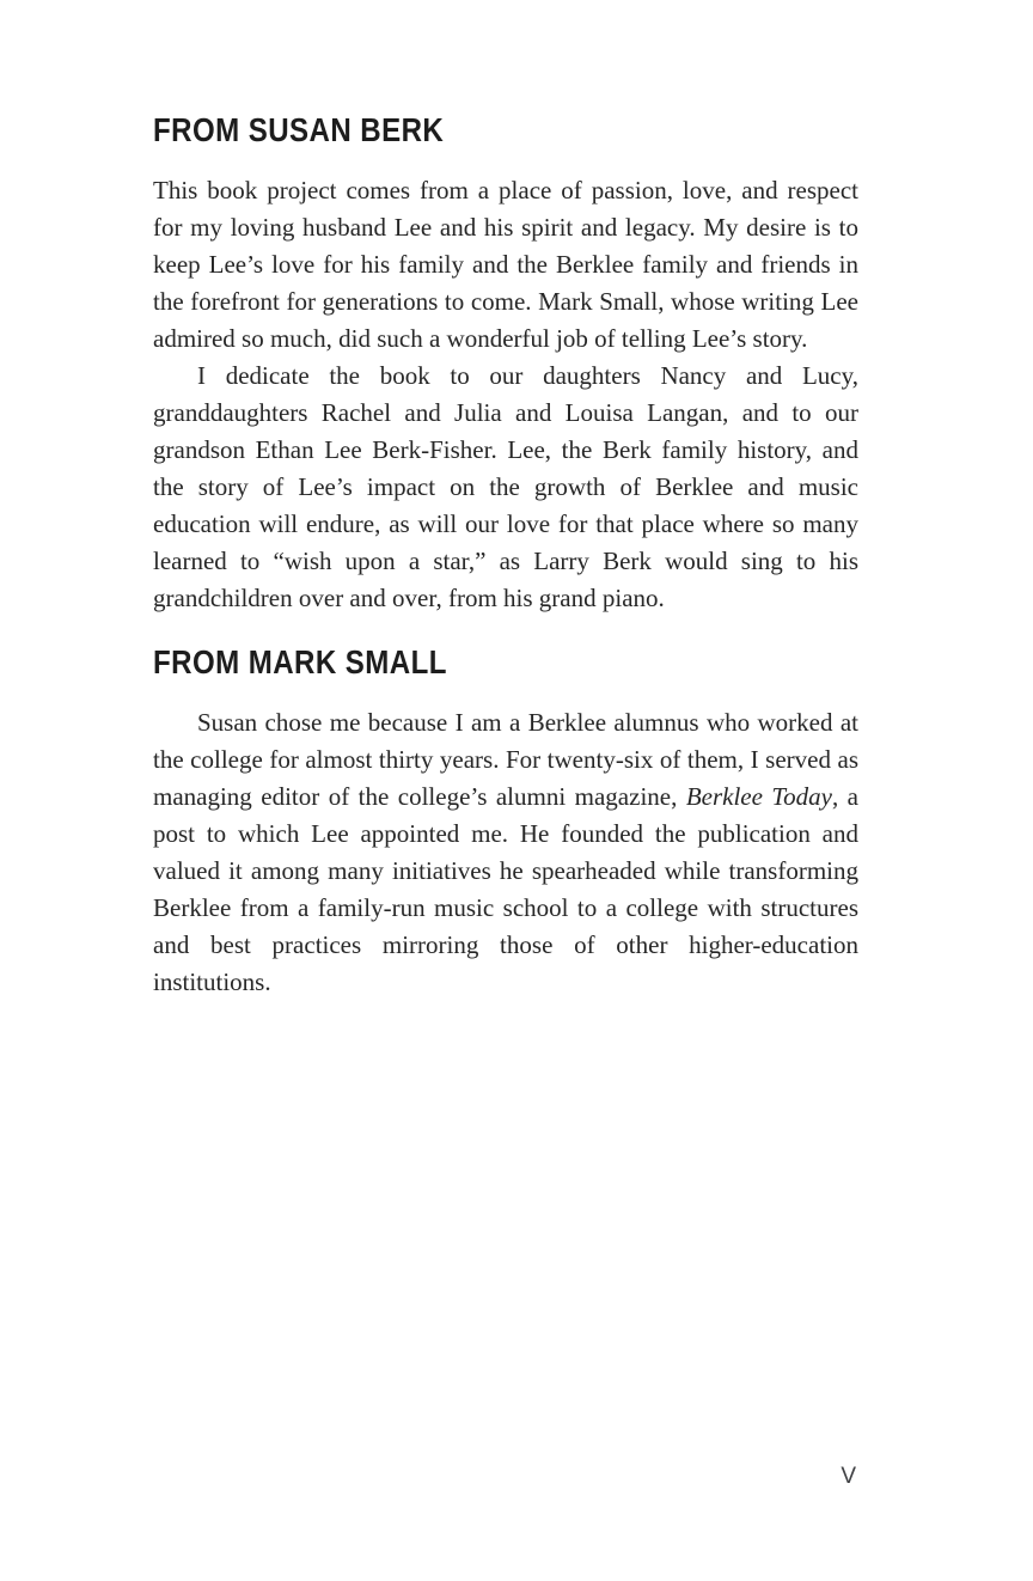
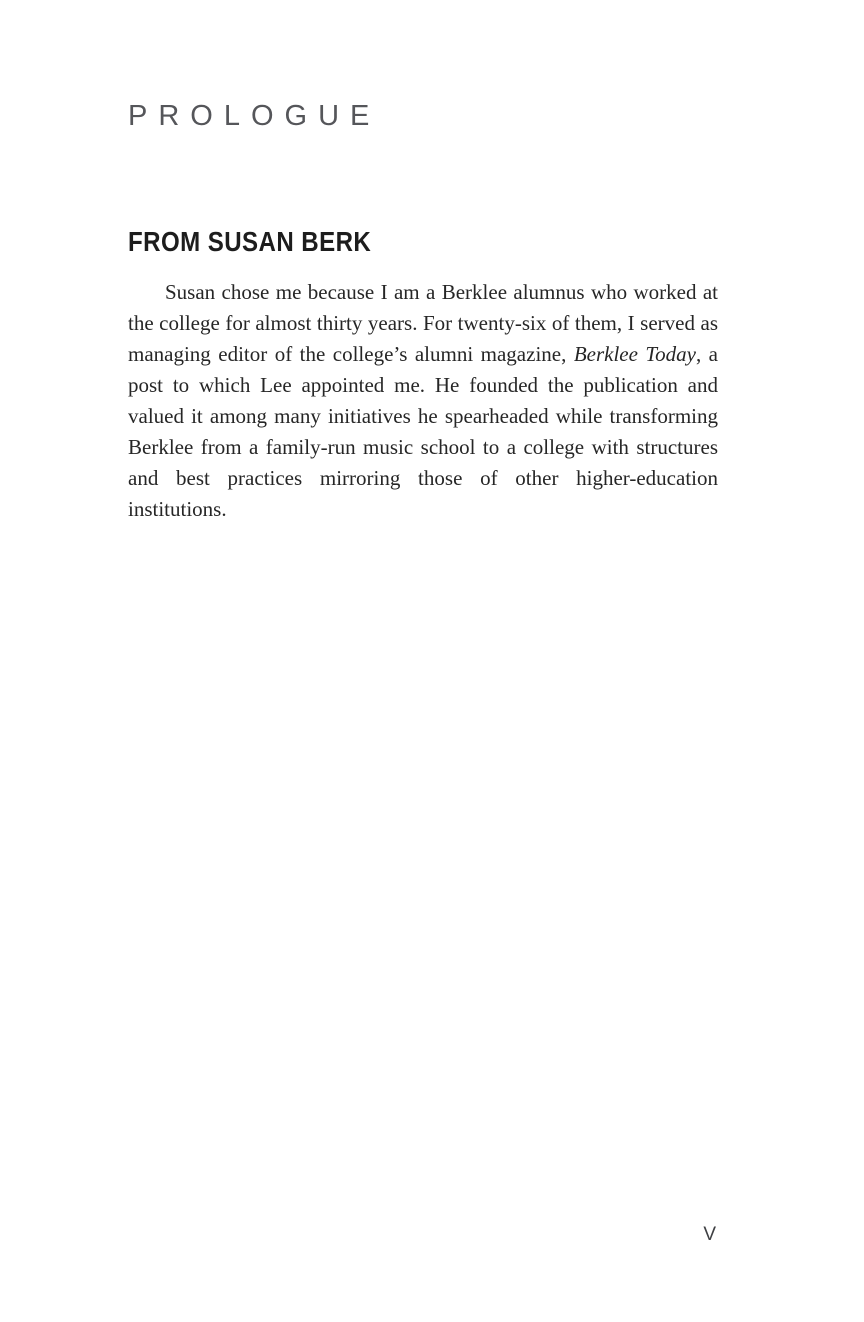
+ PROLOGUE
  FROM SUSAN BERK
- This book project comes from a place of passion, love, and respect for my loving husband Lee and his spirit and legacy. My desire is to keep Lee’s love for his family and the Berklee family and friends in the forefront for generations to come. Mark Small, whose writing Lee admired so much, did such a wonderful job of telling Lee’s story.
- I dedicate the book to our daughters Nancy and Lucy, granddaughters Rachel and Julia and Louisa Langan, and to our grandson Ethan Lee Berk-Fisher. Lee, the Berk family history, and the story of Lee’s impact on the growth of Berklee and music education will endure, as will our love for that place where so many learned to “wish upon a star,” as Larry Berk would sing to his grandchildren over and over, from his grand piano.
- FROM MARK SMALL
  Susan chose me because I am a Berklee alumnus who worked at the college for almost thirty years. For twenty-six of them, I served as managing editor of the college’s alumni magazine, Berklee Today, a post to which Lee appointed me. He founded the publication and valued it among many initiatives he spearheaded while transforming Berklee from a family-run music school to a college with structures and best practices mirroring those of other higher-education institutions.
  V
